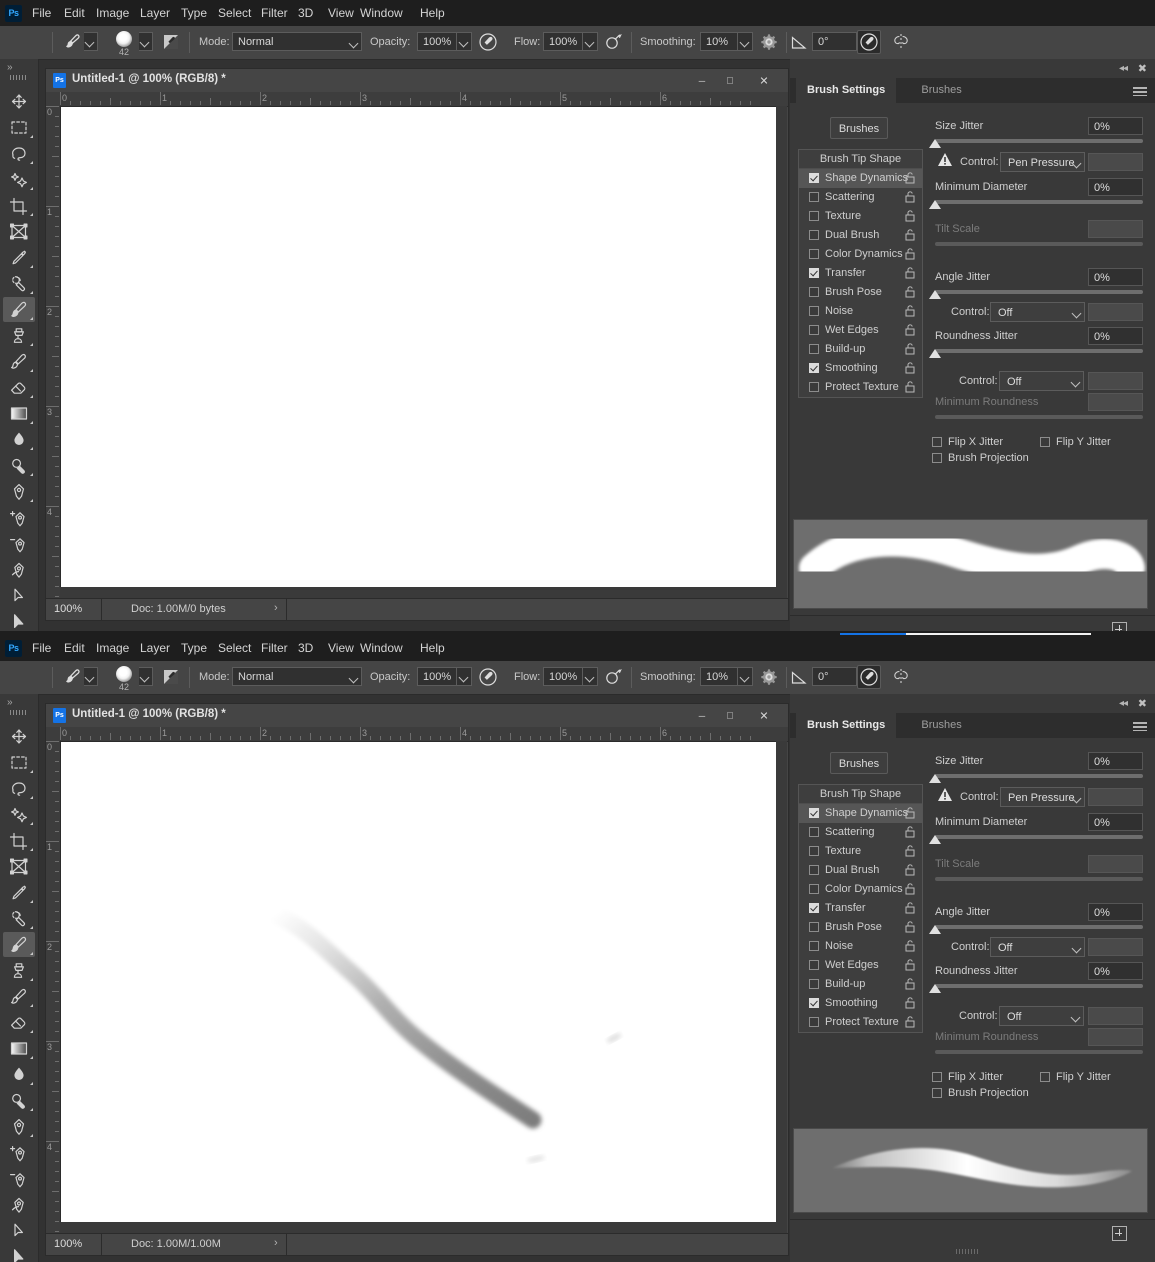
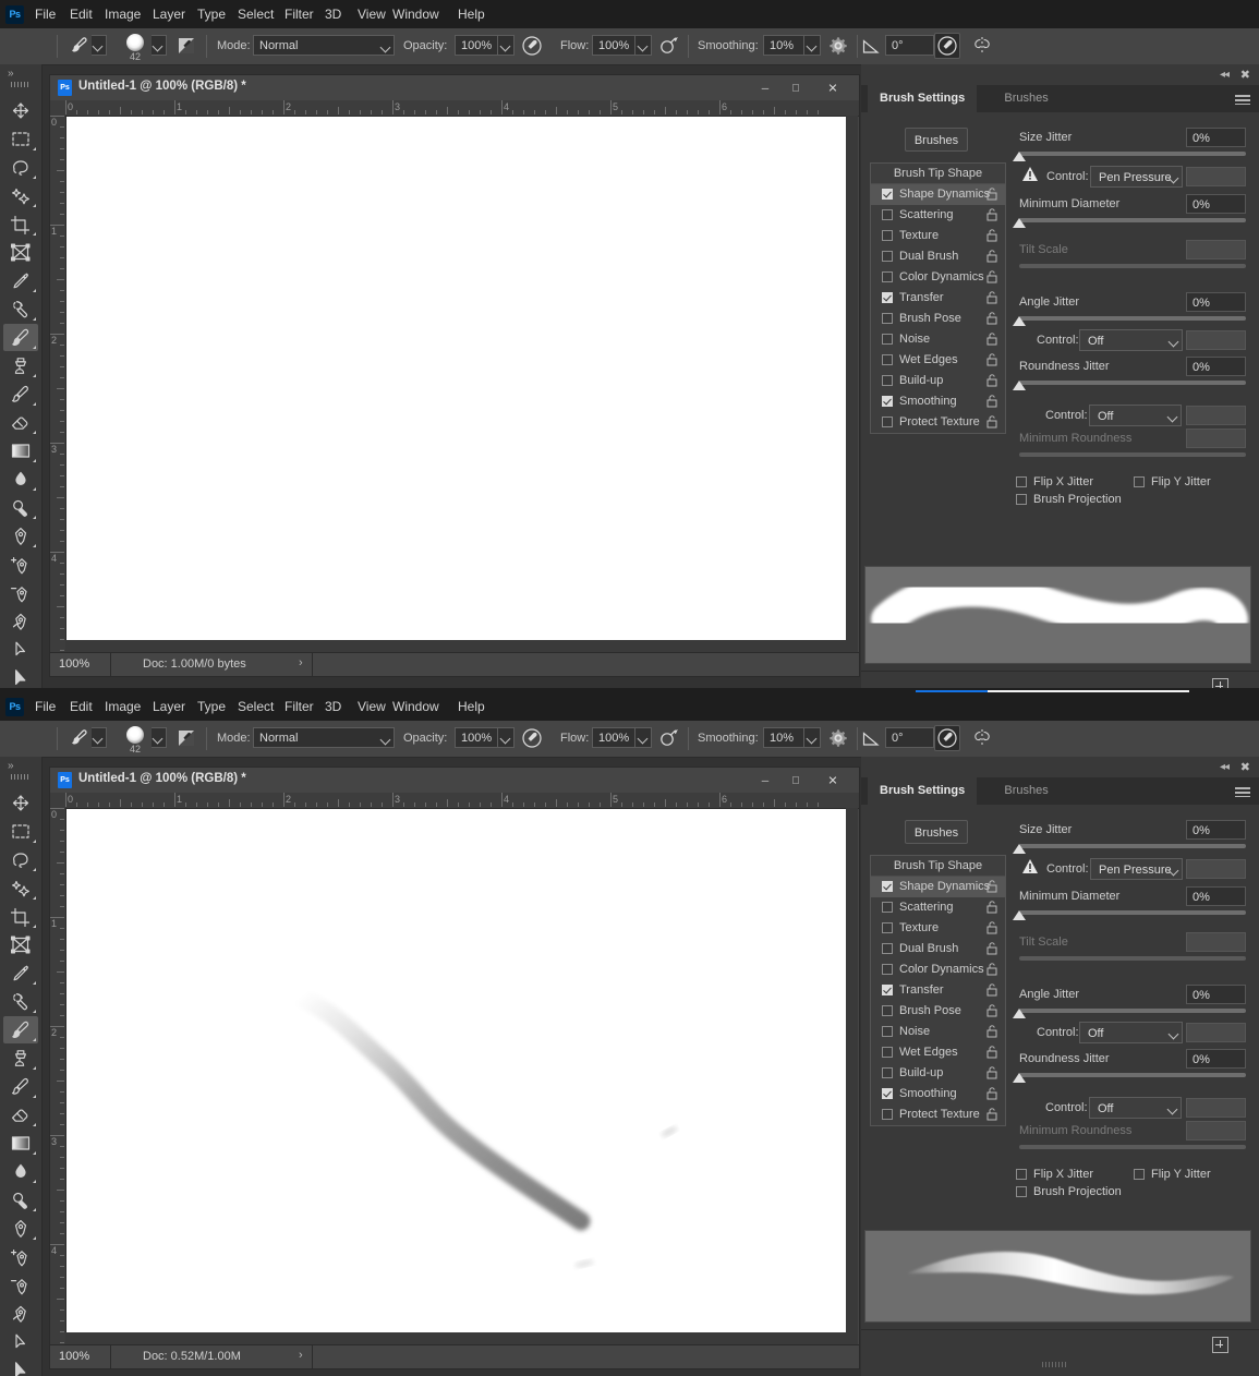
  Ps
  File
  Edit
  Image
  Layer
  Type
  Select
  Filter
  3D
  View
  Window
  Help
  42
  Mode:
  Normal
  Opacity:
  100%
  Flow:
  100%
  Smoothing:
  10%
  0°
  »
  Untitled-1 @ 100% (RGB/8) *
  ─
  □
  ✕
  0
  1
  2
  3
  4
  5
  6
  0
  1
  2
  3
  4
  100%
  Doc: 1.00M/0 bytes
  ›
  ◂◂
  ✖
  Brush Settings
  Brushes
  Brushes
  Brush Tip Shape
  Shape Dynamics
  Scattering
  Texture
  Dual Brush
  Color Dynamics
  Transfer
  Brush Pose
  Noise
  Wet Edges
  Build-up
  Smoothing
  Protect Texture
  Size Jitter
  0%
  Control:
  Pen Pressure
  Minimum Diameter
  0%
  Tilt Scale
  Angle Jitter
  0%
  Control:
  Off
  Roundness Jitter
  0%
  Control:
  Off
  Minimum Roundness
  Flip X Jitter
  Flip Y Jitter
  Brush Projection
  Ps
  File
  Edit
  Image
  Layer
  Type
  Select
  Filter
  3D
  View
  Window
  Help
  42
  Mode:
  Normal
  Opacity:
  100%
  Flow:
  100%
  Smoothing:
  10%
  0°
  »
  Untitled-1 @ 100% (RGB/8) *
  ─
  □
  ✕
  0
  1
  2
  3
  4
  5
  6
  0
  1
  2
  3
  4
  100%
- Doc: 1.00M/1.00M
+ Doc: 0.52M/1.00M
  ›
  ◂◂
  ✖
  Brush Settings
  Brushes
  Brushes
  Brush Tip Shape
  Shape Dynamics
  Scattering
  Texture
  Dual Brush
  Color Dynamics
  Transfer
  Brush Pose
  Noise
  Wet Edges
  Build-up
  Smoothing
  Protect Texture
  Size Jitter
  0%
  Control:
  Pen Pressure
  Minimum Diameter
  0%
  Tilt Scale
  Angle Jitter
  0%
  Control:
  Off
  Roundness Jitter
  0%
  Control:
  Off
  Minimum Roundness
  Flip X Jitter
  Flip Y Jitter
  Brush Projection
